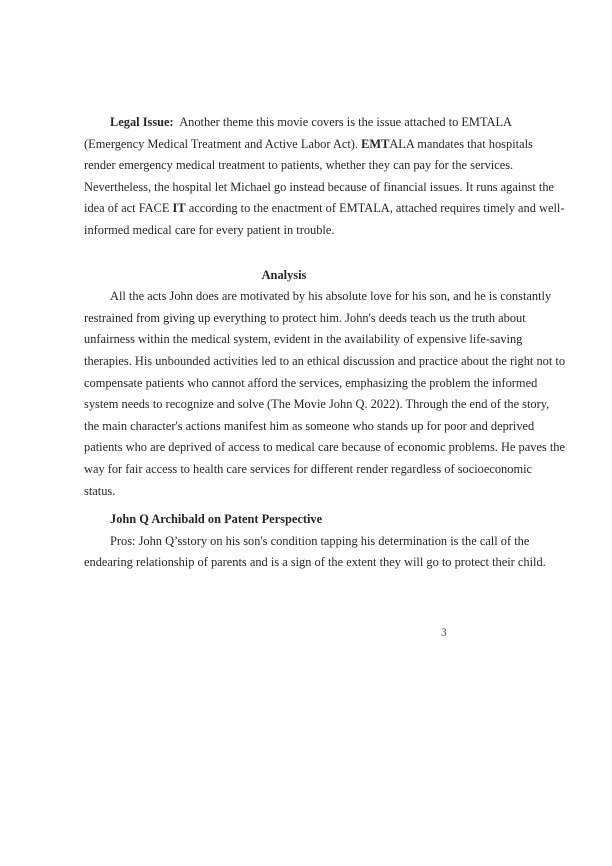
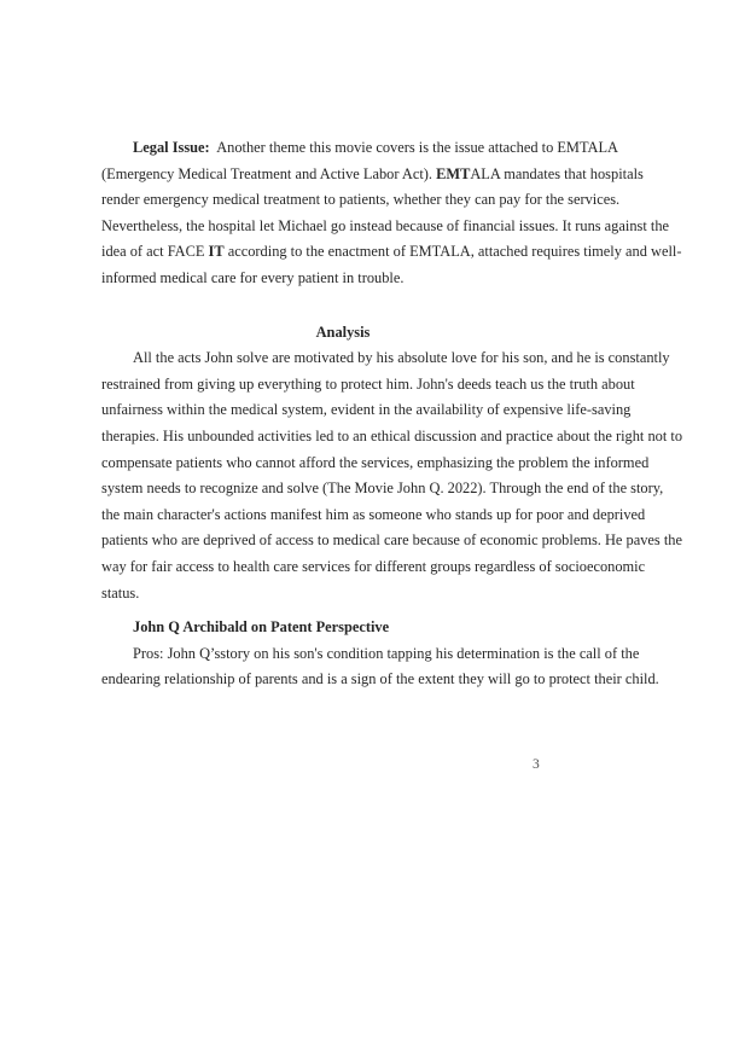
  Legal Issue: Another theme this movie covers is the issue attached to EMTALA
  (Emergency Medical Treatment and Active Labor Act). EMTALA mandates that hospitals
  render emergency medical treatment to patients, whether they can pay for the services.
  Nevertheless, the hospital let Michael go instead because of financial issues. It runs against the
  idea of act FACE IT according to the enactment of EMTALA, attached requires timely and well-
  informed medical care for every patient in trouble.
  Analysis
- All the acts John does are motivated by his absolute love for his son, and he is constantly
+ All the acts John solve are motivated by his absolute love for his son, and he is constantly
  restrained from giving up everything to protect him. John's deeds teach us the truth about
  unfairness within the medical system, evident in the availability of expensive life-saving
  therapies. His unbounded activities led to an ethical discussion and practice about the right not to
  compensate patients who cannot afford the services, emphasizing the problem the informed
  system needs to recognize and solve (The Movie John Q. 2022). Through the end of the story,
  the main character's actions manifest him as someone who stands up for poor and deprived
  patients who are deprived of access to medical care because of economic problems. He paves the
- way for fair access to health care services for different render regardless of socioeconomic
+ way for fair access to health care services for different groups regardless of socioeconomic
  status.
  John Q Archibald on Patent Perspective
  Pros: John Q’sstory on his son's condition tapping his determination is the call of the
  endearing relationship of parents and is a sign of the extent they will go to protect their child.
  3
